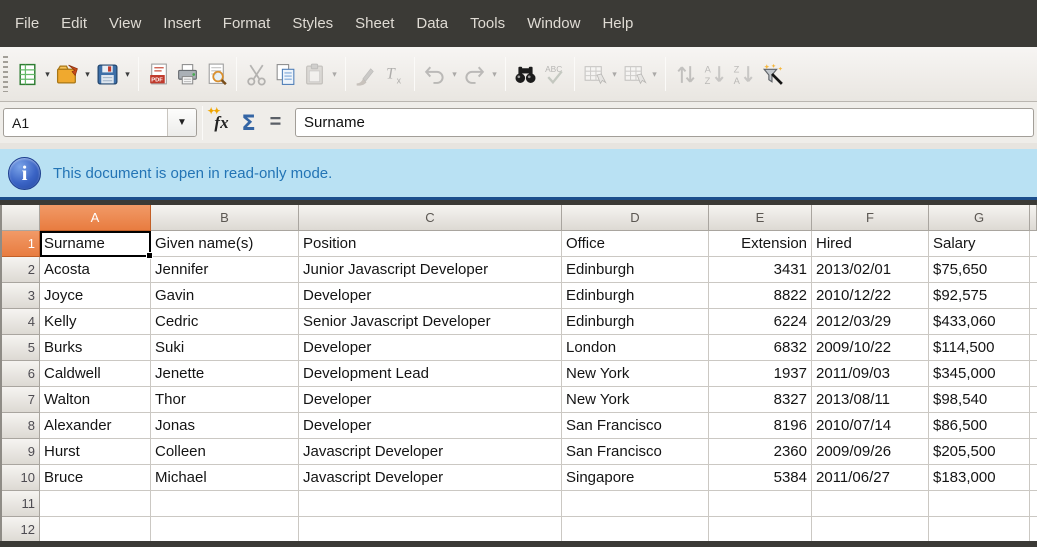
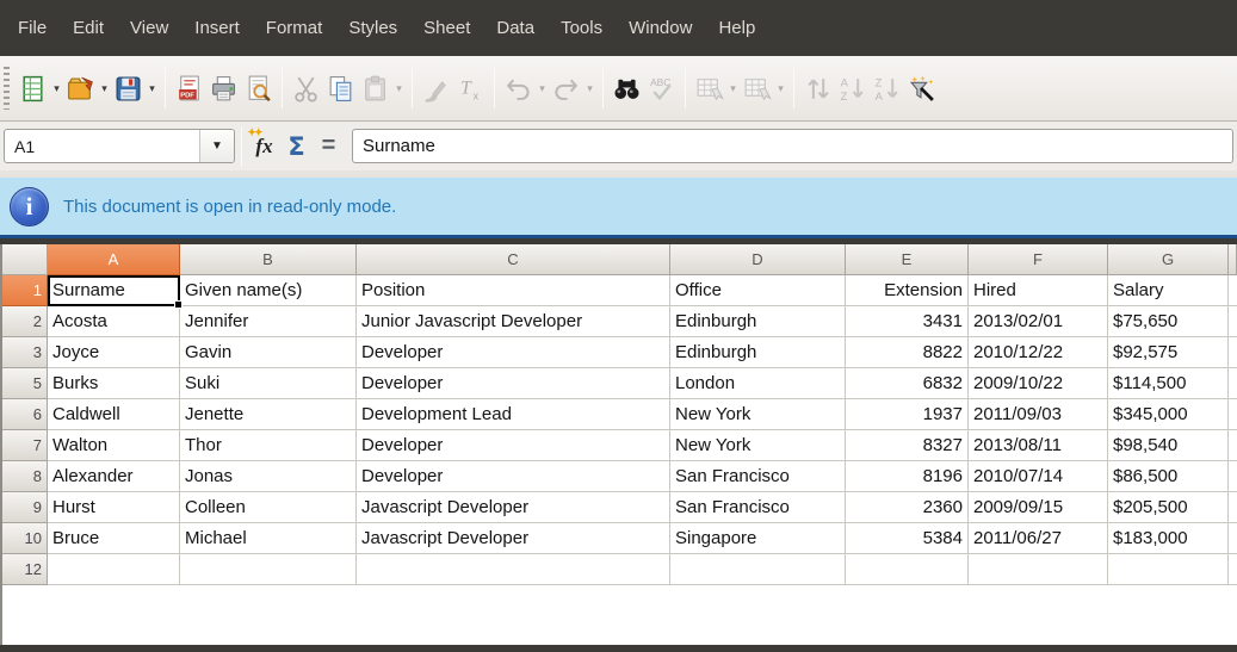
  File
  Edit
  View
  Insert
  Format
  Styles
  Sheet
  Data
  Tools
  Window
  Help
  ▾
  ▾
  ▾
  ▾
  T
  x
  ▾
  ▾
  ABC
  ▾
  ▾
  A
  Z
  Z
  A
  A1
  ▼
  fx
  ✦✦
  Σ
  =
  Surname
  i
  This document is open in read-only mode.
  	A	B	C	D	E	F	G
  1	Surname	Given name(s)	Position	Office	Extension	Hired	Salary
  2	Acosta	Jennifer	Junior Javascript Developer	Edinburgh	3431	2013/02/01	$75,650
  3	Joyce	Gavin	Developer	Edinburgh	8822	2010/12/22	$92,575
- 4	Kelly	Cedric	Senior Javascript Developer	Edinburgh	6224	2012/03/29	$433,060
  5	Burks	Suki	Developer	London	6832	2009/10/22	$114,500
  6	Caldwell	Jenette	Development Lead	New York	1937	2011/09/03	$345,000
  7	Walton	Thor	Developer	New York	8327	2013/08/11	$98,540
  8	Alexander	Jonas	Developer	San Francisco	8196	2010/07/14	$86,500
- 9	Hurst	Colleen	Javascript Developer	San Francisco	2360	2009/09/26	$205,500
+ 9	Hurst	Colleen	Javascript Developer	San Francisco	2360	2009/09/15	$205,500
  10	Bruce	Michael	Javascript Developer	Singapore	5384	2011/06/27	$183,000
- 11
  12
